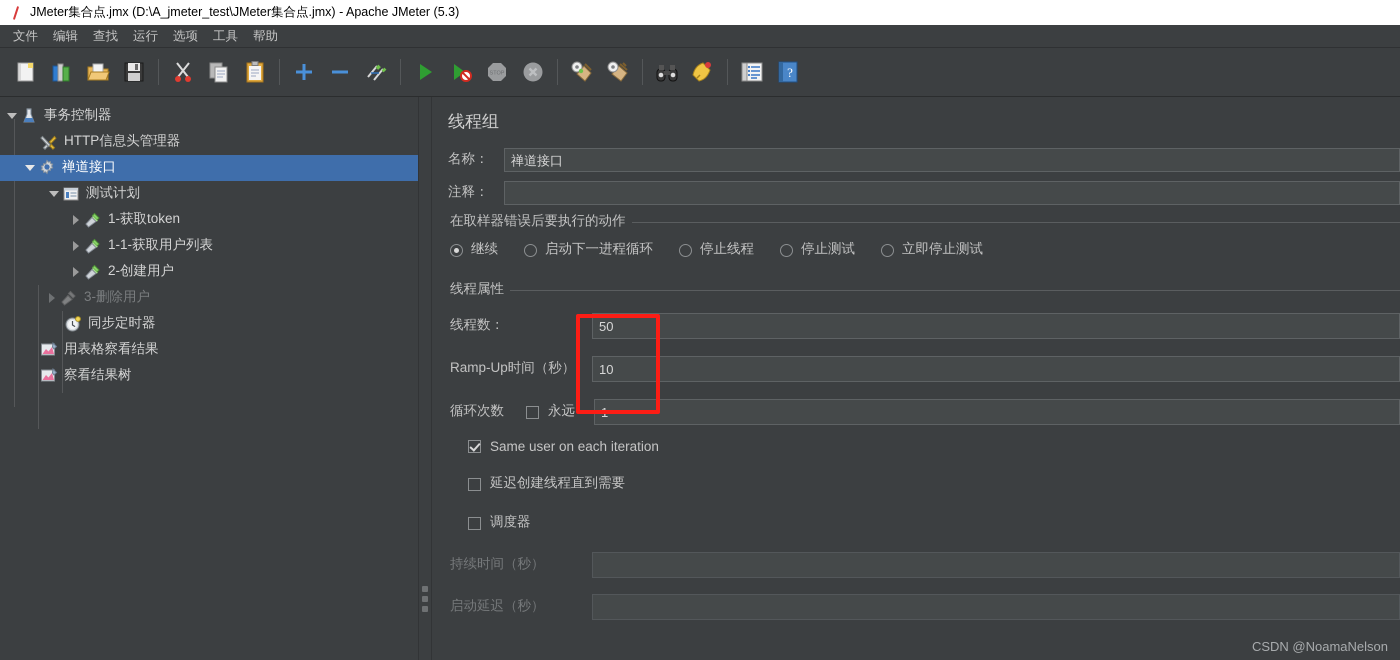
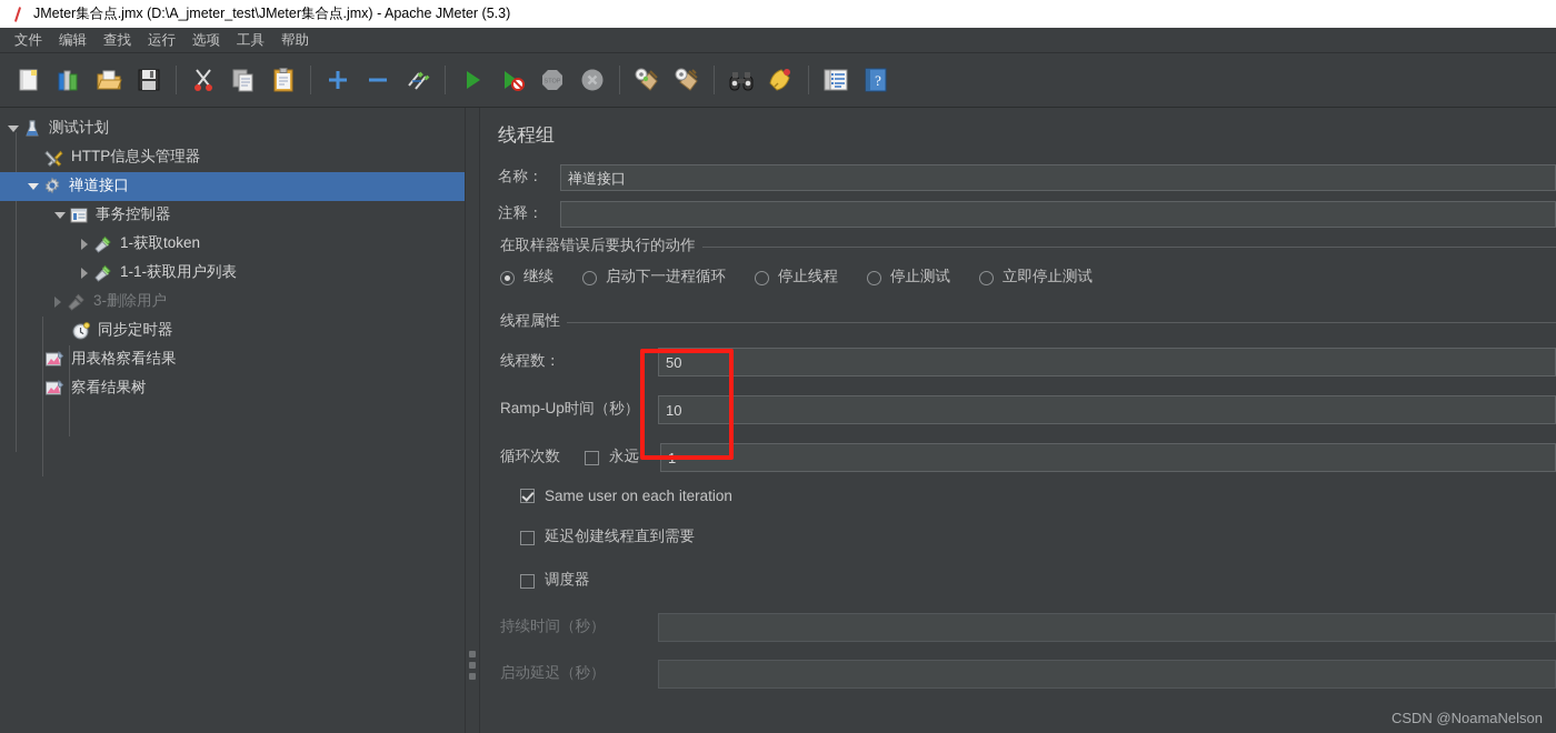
  JMeter集合点.jmx (D:\A_jmeter_test\JMeter集合点.jmx) - Apache JMeter (5.3)
  文件
  编辑
  查找
  运行
  选项
  工具
  帮助
  ?
- 事务控制器
+ 测试计划
  HTTP信息头管理器
  禅道接口
- 测试计划
+ 事务控制器
  1-获取token
  1-1-获取用户列表
- 2-创建用户
  3-删除用户
  同步定时器
  用表格察看结果
  察看结果树
  线程组
  名称：
  禅道接口
  注释：
  在取样器错误后要执行的动作
  继续
  启动下一进程循环
  停止线程
  停止测试
  立即停止测试
  线程属性
  线程数：
  50
  Ramp-Up时间（秒）
  10
  循环次数
  永远
  1
  Same user on each iteration
  延迟创建线程直到需要
  调度器
  持续时间（秒）
  启动延迟（秒）
  CSDN @NoamaNelson
